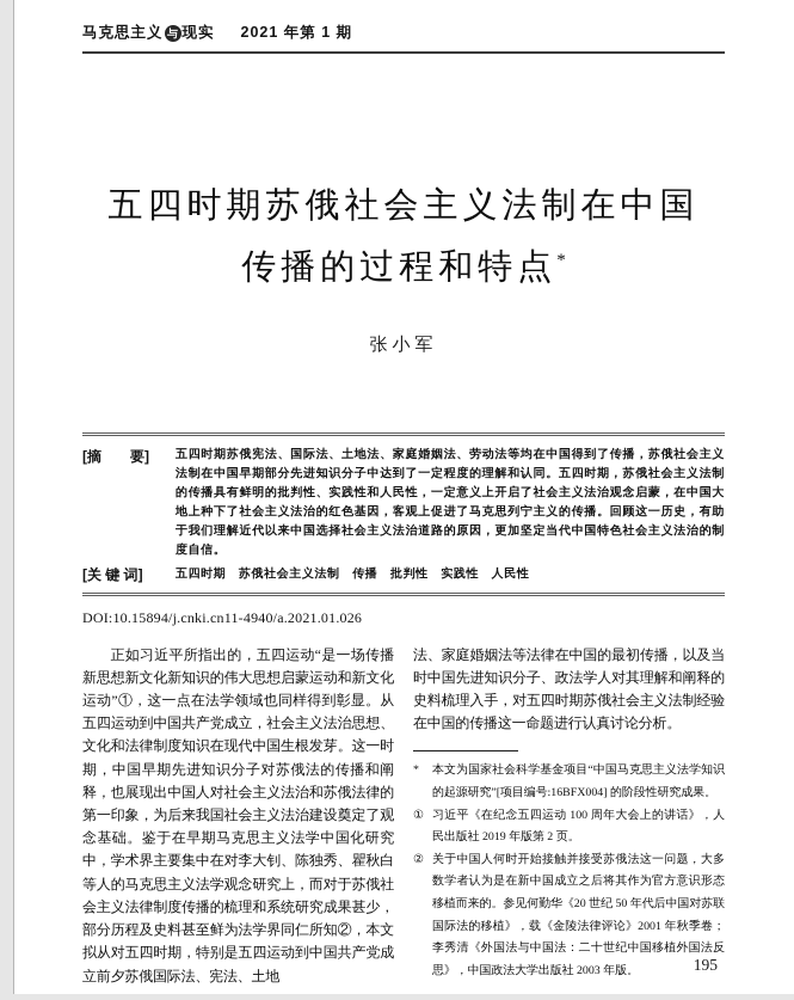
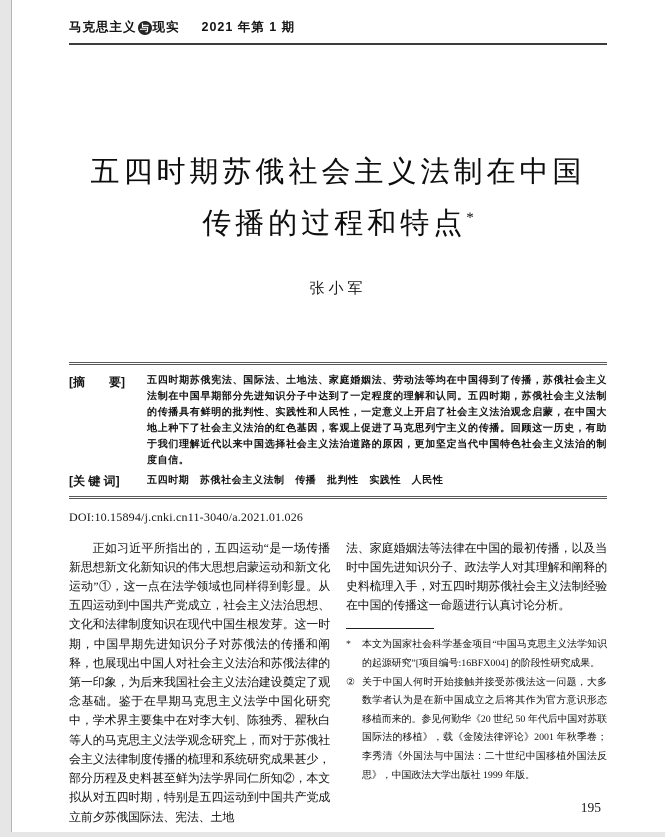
  马克思主义
  与
  现实
  2021 年第 1 期
  五四时期苏俄社会主义法制在中国
  传播的过程和特点*
  张小军
  [摘 要]
  五四时期苏俄宪法、国际法、土地法、家庭婚姻法、劳动法等均在中国得到了传播，苏俄社会主义法制在中国早期部分先进知识分子中达到了一定程度的理解和认同。五四时期，苏俄社会主义法制的传播具有鲜明的批判性、实践性和人民性，一定意义上开启了社会主义法治观念启蒙，在中国大地上种下了社会主义法治的红色基因，客观上促进了马克思列宁主义的传播。回顾这一历史，有助于我们理解近代以来中国选择社会主义法治道路的原因，更加坚定当代中国特色社会主义法治的制度自信。
  [关 键 词]
  五四时期 苏俄社会主义法制 传播 批判性 实践性 人民性
- DOI:10.15894/j.cnki.cn11-4940/a.2021.01.026
+ DOI:10.15894/j.cnki.cn11-3040/a.2021.01.026
  正如习近平所指出的，五四运动“是一场传播新思想新文化新知识的伟大思想启蒙运动和新文化运动”①，这一点在法学领域也同样得到彰显。从五四运动到中国共产党成立，社会主义法治思想、文化和法律制度知识在现代中国生根发芽。这一时期，中国早期先进知识分子对苏俄法的传播和阐释，也展现出中国人对社会主义法治和苏俄法律的第一印象，为后来我国社会主义法治建设奠定了观念基础。鉴于在早期马克思主义法学中国化研究中，学术界主要集中在对李大钊、陈独秀、瞿秋白等人的马克思主义法学观念研究上，而对于苏俄社会主义法律制度传播的梳理和系统研究成果甚少，部分历程及史料甚至鲜为法学界同仁所知②，本文拟从对五四时期，特别是五四运动到中国共产党成立前夕苏俄国际法、宪法、土地
  法、家庭婚姻法等法律在中国的最初传播，以及当时中国先进知识分子、政法学人对其理解和阐释的史料梳理入手，对五四时期苏俄社会主义法制经验在中国的传播这一命题进行认真讨论分析。
  *
  本文为国家社会科学基金项目“中国马克思主义法学知识的起源研究”[项目编号:16BFX004] 的阶段性研究成果。
- ①
- 习近平《在纪念五四运动 100 周年大会上的讲话》，人民出版社 2019 年版第 2 页。
  ②
- 关于中国人何时开始接触并接受苏俄法这一问题，大多数学者认为是在新中国成立之后将其作为官方意识形态移植而来的。参见何勤华《20 世纪 50 年代后中国对苏联国际法的移植》，载《金陵法律评论》2001 年秋季卷；李秀清《外国法与中国法：二十世纪中国移植外国法反思》，中国政法大学出版社 2003 年版。
+ 关于中国人何时开始接触并接受苏俄法这一问题，大多数学者认为是在新中国成立之后将其作为官方意识形态移植而来的。参见何勤华《20 世纪 50 年代后中国对苏联国际法的移植》，载《金陵法律评论》2001 年秋季卷；李秀清《外国法与中国法：二十世纪中国移植外国法反思》，中国政法大学出版社 1999 年版。
  195
